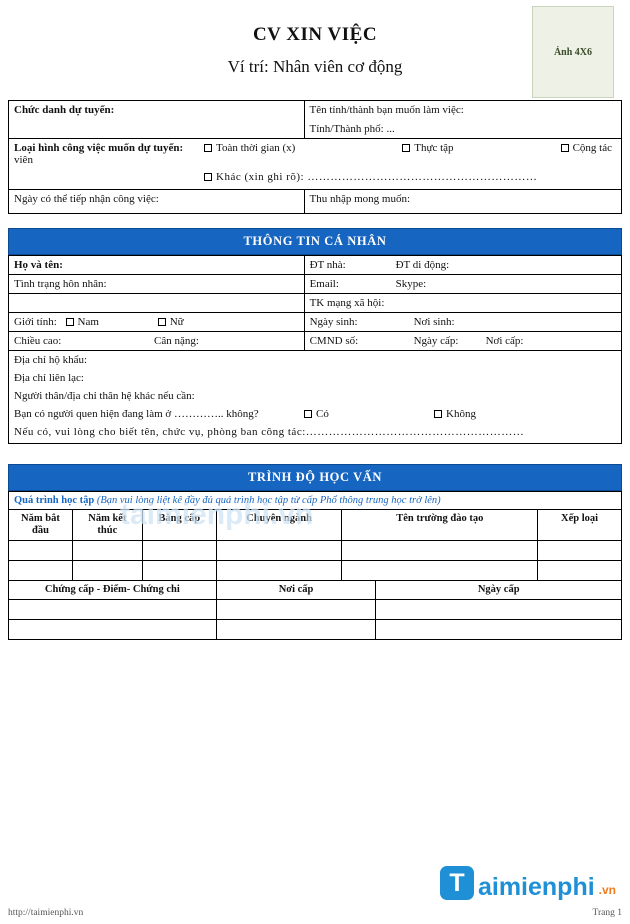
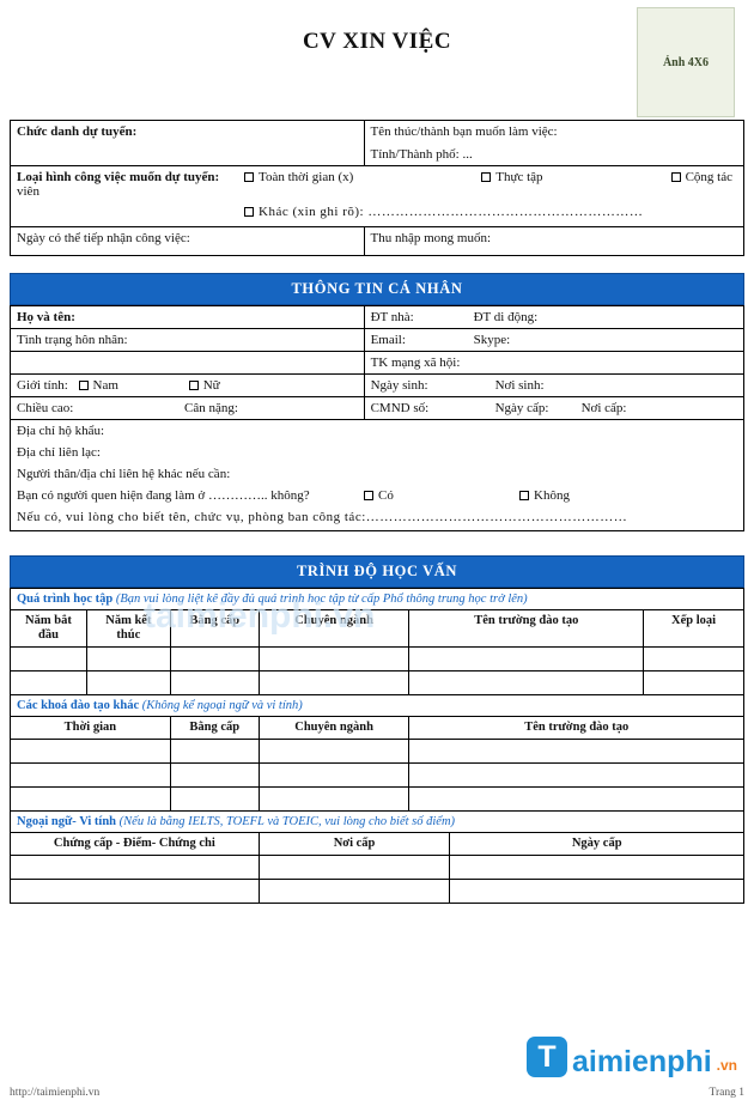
  CV XIN VIỆC
- Ví trí: Nhân viên cơ động
  Ảnh 4X6
- Chức danh dự tuyển:	Tên tỉnh/thành bạn muốn làm việc: Tỉnh/Thành phố: ...
+ Chức danh dự tuyển:	Tên thúc/thành bạn muốn làm việc: Tỉnh/Thành phố: ...
  Loại hình công việc muốn dự tuyển: Toàn thời gian (x) Thực tập Cộng tác viên Khác (xin ghi rõ): ……………………………………………………
  Ngày có thể tiếp nhận công việc:	Thu nhập mong muốn:
  THÔNG TIN CÁ NHÂN
  Họ và tên:	ĐT nhà: ĐT di động:
  Tình trạng hôn nhân:	Email: Skype:
  	TK mạng xã hội:
  Giới tính: Nam Nữ	Ngày sinh: Nơi sinh:
  Chiều cao: Cân nặng:	CMND số: Ngày cấp: Nơi cấp:
- Địa chỉ hộ khẩu: Địa chỉ liên lạc: Người thân/địa chỉ thân hệ khác nếu cần: Bạn có người quen hiện đang làm ở ………….. không? Có Không Nếu có, vui lòng cho biết tên, chức vụ, phòng ban công tác:…………………………………………………
+ Địa chỉ hộ khẩu: Địa chỉ liên lạc: Người thân/địa chỉ liên hệ khác nếu cần: Bạn có người quen hiện đang làm ở ………….. không? Có Không Nếu có, vui lòng cho biết tên, chức vụ, phòng ban công tác:…………………………………………………
  TRÌNH ĐỘ HỌC VẤN
  Quá trình học tập (Bạn vui lòng liệt kê đầy đủ quá trình học tập từ cấp Phổ thông trung học trở lên)
  Năm bắt đầu	Năm kết thúc	Bằng cấp	Chuyên ngành	Tên trường đào tạo	Xếp loại
+ Các khoá đào tạo khác (Không kể ngoại ngữ và vi tính)
+ Thời gian	Bằng cấp	Chuyên ngành	Tên trường đào tạo
+ Ngoại ngữ- Vi tính (Nếu là bằng IELTS, TOEFL và TOEIC, vui lòng cho biết số điểm)
  Chứng cấp - Điểm- Chứng chi	Nơi cấp	Ngày cấp
  taimienphi.vn
  T
  aimienphi
  .vn
  http://taimienphi.vn
  Trang 1
